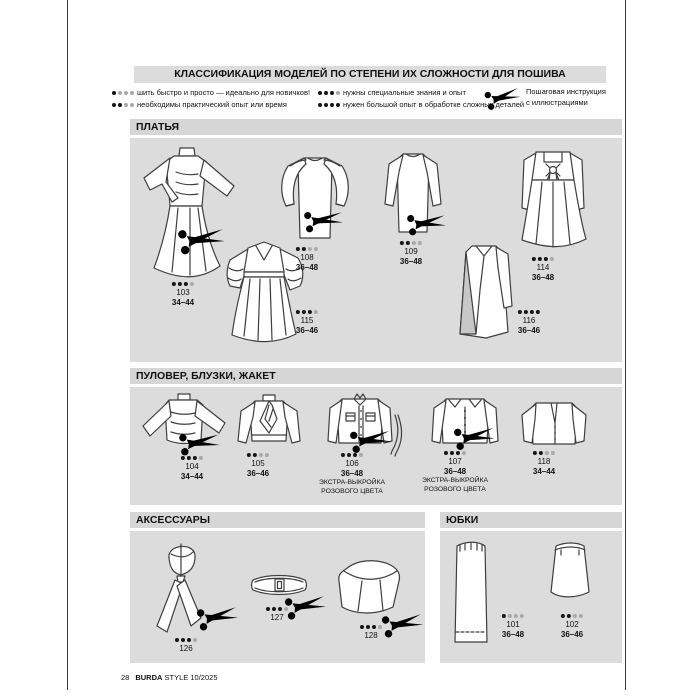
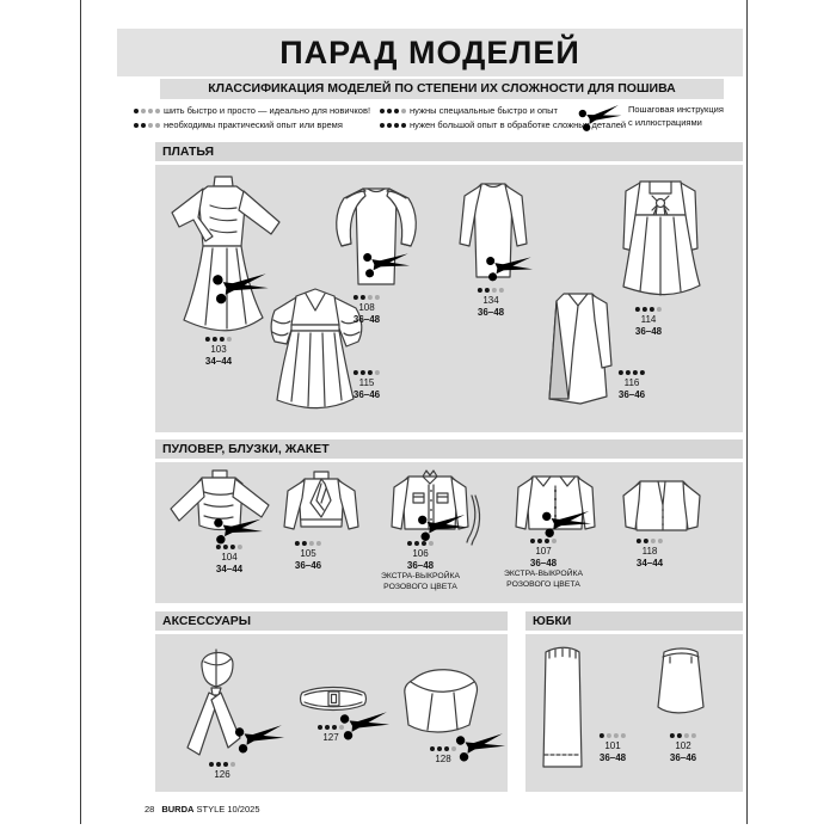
+ ПАРАД МОДЕЛЕЙ
  КЛАССИФИКАЦИЯ МОДЕЛЕЙ ПО СТЕПЕНИ ИХ СЛОЖНОСТИ ДЛЯ ПОШИВА
  шить быстро и просто — идеально для новичков!
  необходимы практический опыт или время
- нужны специальные знания и опыт
+ нужны специальные быстро и опыт
  нужен большой опыт в обработке сложны деталей
  Пошаговая инструкция
  с иллюстрациями
  ПЛАТЬЯ
  ПУЛОВЕР, БЛУЗКИ, ЖАКЕТ
  АКСЕССУАРЫ
  ЮБКИ
  103
  34–44
  108
  36–48
  115
  36–46
- 109
+ 134
  36–48
  114
  36–48
  116
  36–46
  104
  34–44
  105
  36–46
  106
  36–48
  107
  36–48
  118
  34–44
  126
  127
  128
  101
  36–48
  102
  36–46
  28
  BURDA STYLE 10/2025
